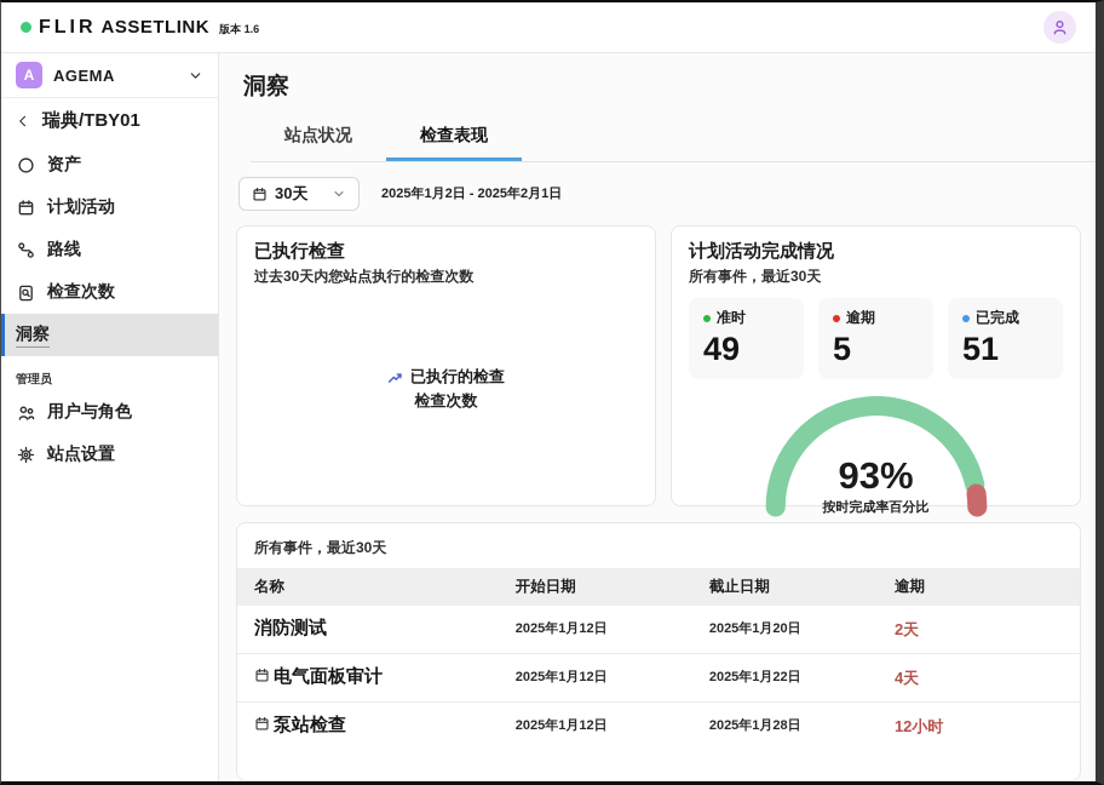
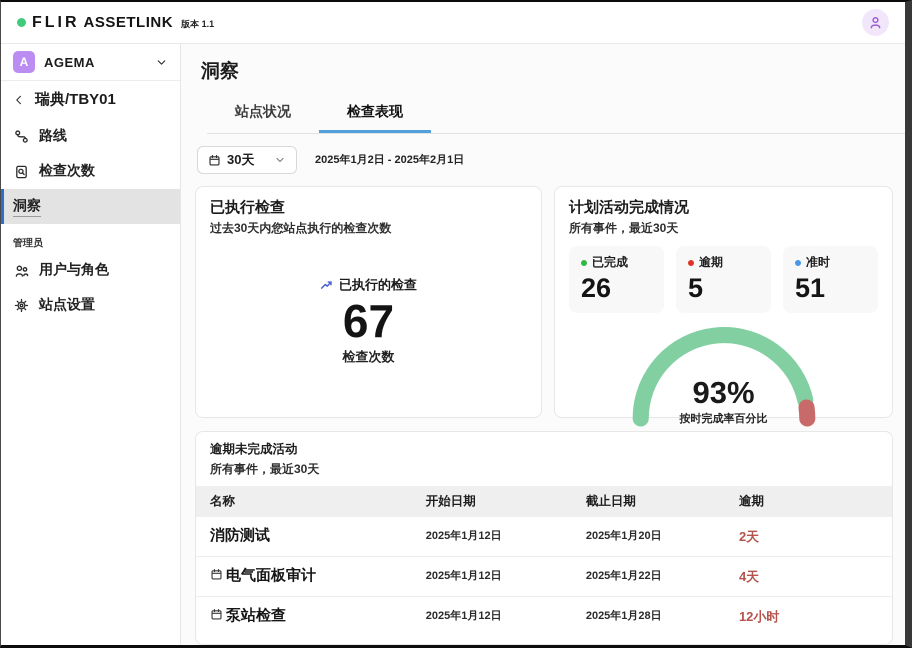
  FLIR
  ASSETLINK
- 版本 1.6
+ 版本 1.1
  A
  AGEMA
  瑞典/TBY01
- 资产
- 计划活动
  路线
  检查次数
  洞察
  管理员
  用户与角色
  站点设置
  洞察
  站点状况
  检查表现
  30天
  2025年1月2日 - 2025年2月1日
  已执行检查
  过去30天内您站点执行的检查次数
  已执行的检查
+ 67
  检查次数
  计划活动完成情况
  所有事件，最近30天
- 准时
+ 已完成
- 49
+ 26
  逾期
  5
- 已完成
+ 准时
  51
  93%
  按时完成率百分比
+ 逾期未完成活动
  所有事件，最近30天
  名称	开始日期	截止日期	逾期
  消防测试	2025年1月12日	2025年1月20日	2天
  电气面板审计	2025年1月12日	2025年1月22日	4天
  泵站检查	2025年1月12日	2025年1月28日	12小时
